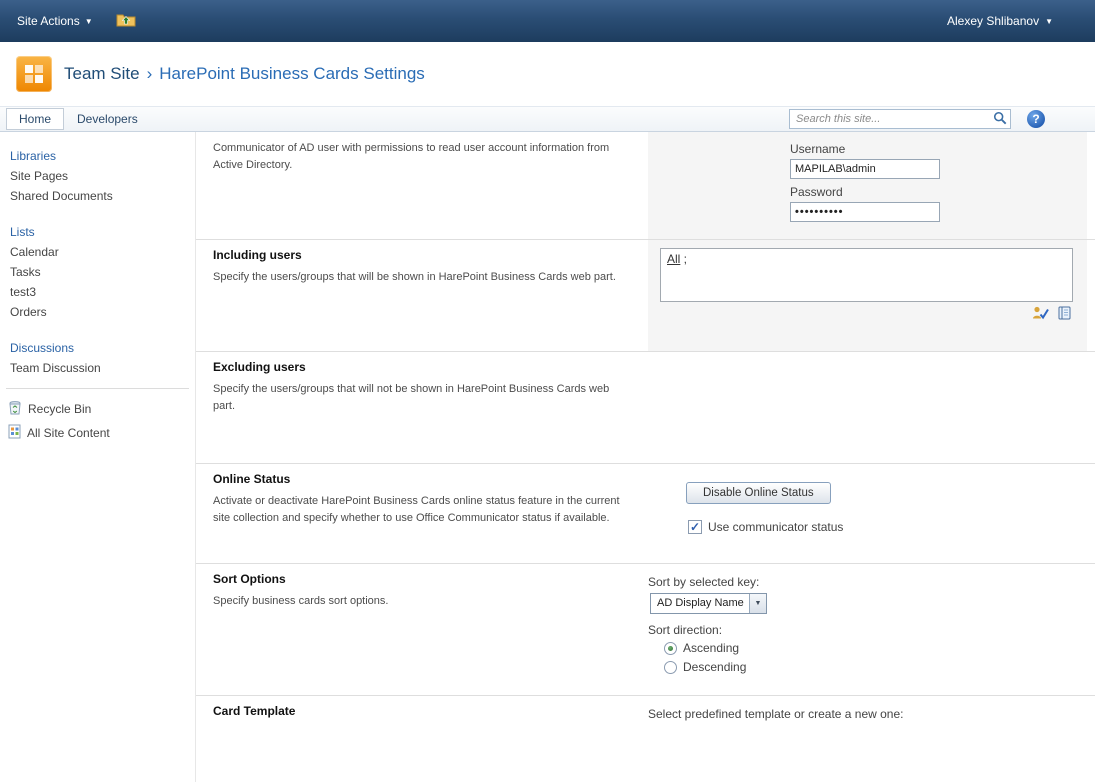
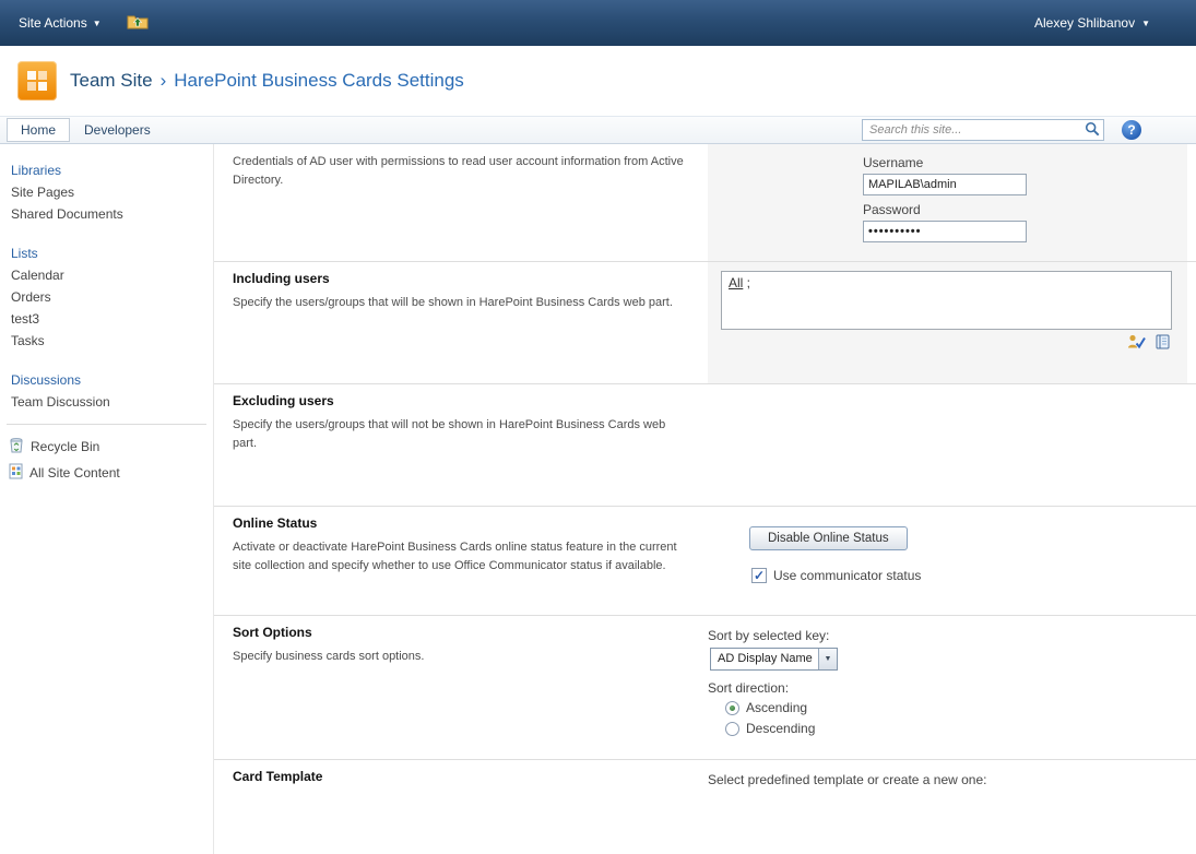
  Site Actions
  ▼
  Alexey Shlibanov
  ▼
  Team Site › HarePoint Business Cards Settings
  Home
  Developers
  Search this site...
  ?
  Libraries
  Site Pages
  Shared Documents
  Lists
  Calendar
- Tasks
+ Orders
  test3
- Orders
+ Tasks
  Discussions
  Team Discussion
  Recycle Bin
  All Site Content
- Communicator of AD user with permissions to read user account information from Active Directory.
+ Credentials of AD user with permissions to read user account information from Active Directory.
  Username
  MAPILAB\admin
  Password
  ••••••••••
  Including users
  Specify the users/groups that will be shown in HarePoint Business Cards web part.
  All ;
  Excluding users
  Specify the users/groups that will not be shown in HarePoint Business Cards web part.
  Online Status
  Activate or deactivate HarePoint Business Cards online status feature in the current site collection and specify whether to use Office Communicator status if available.
  Disable Online Status
  ✓
  Use communicator status
  Sort Options
  Specify business cards sort options.
  Sort by selected key:
  AD Display Name
  Sort direction:
  Ascending
  Descending
  Card Template
  Select predefined template or create a new one:
